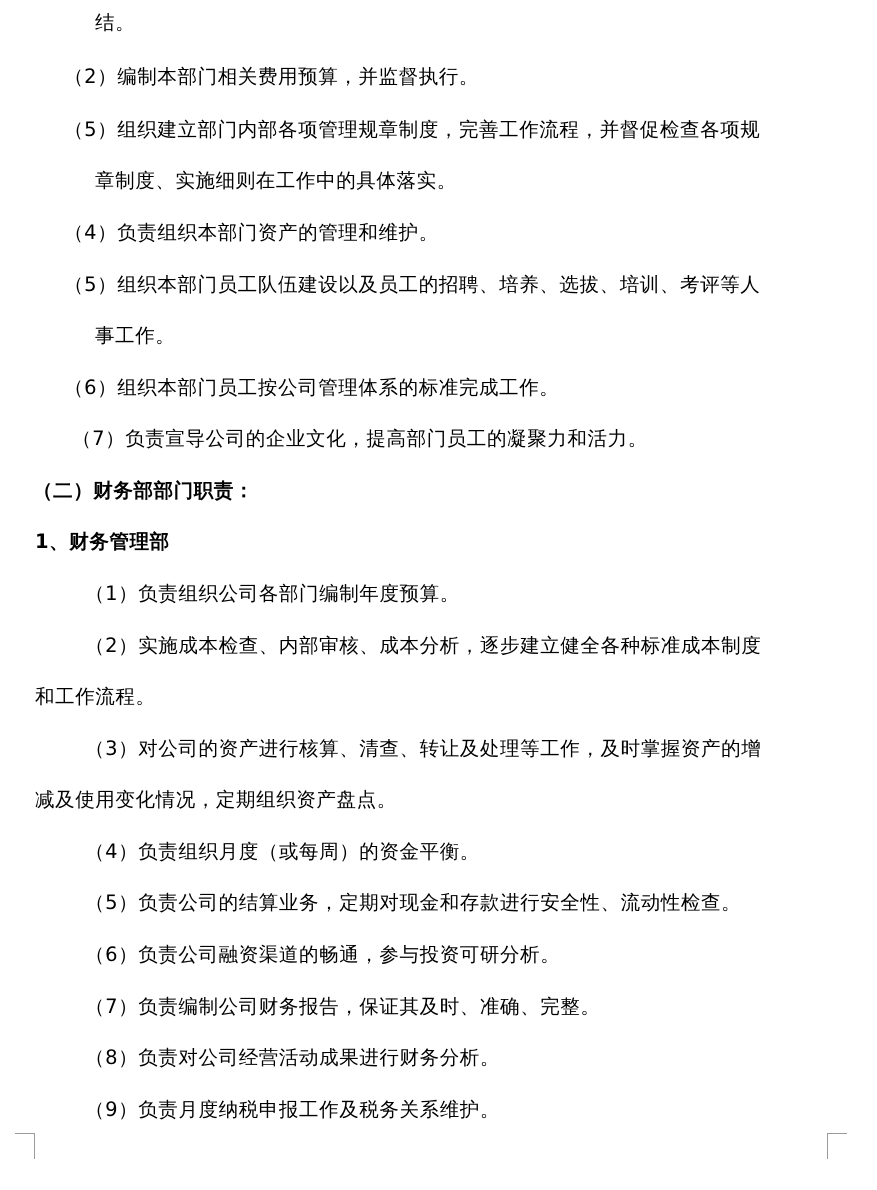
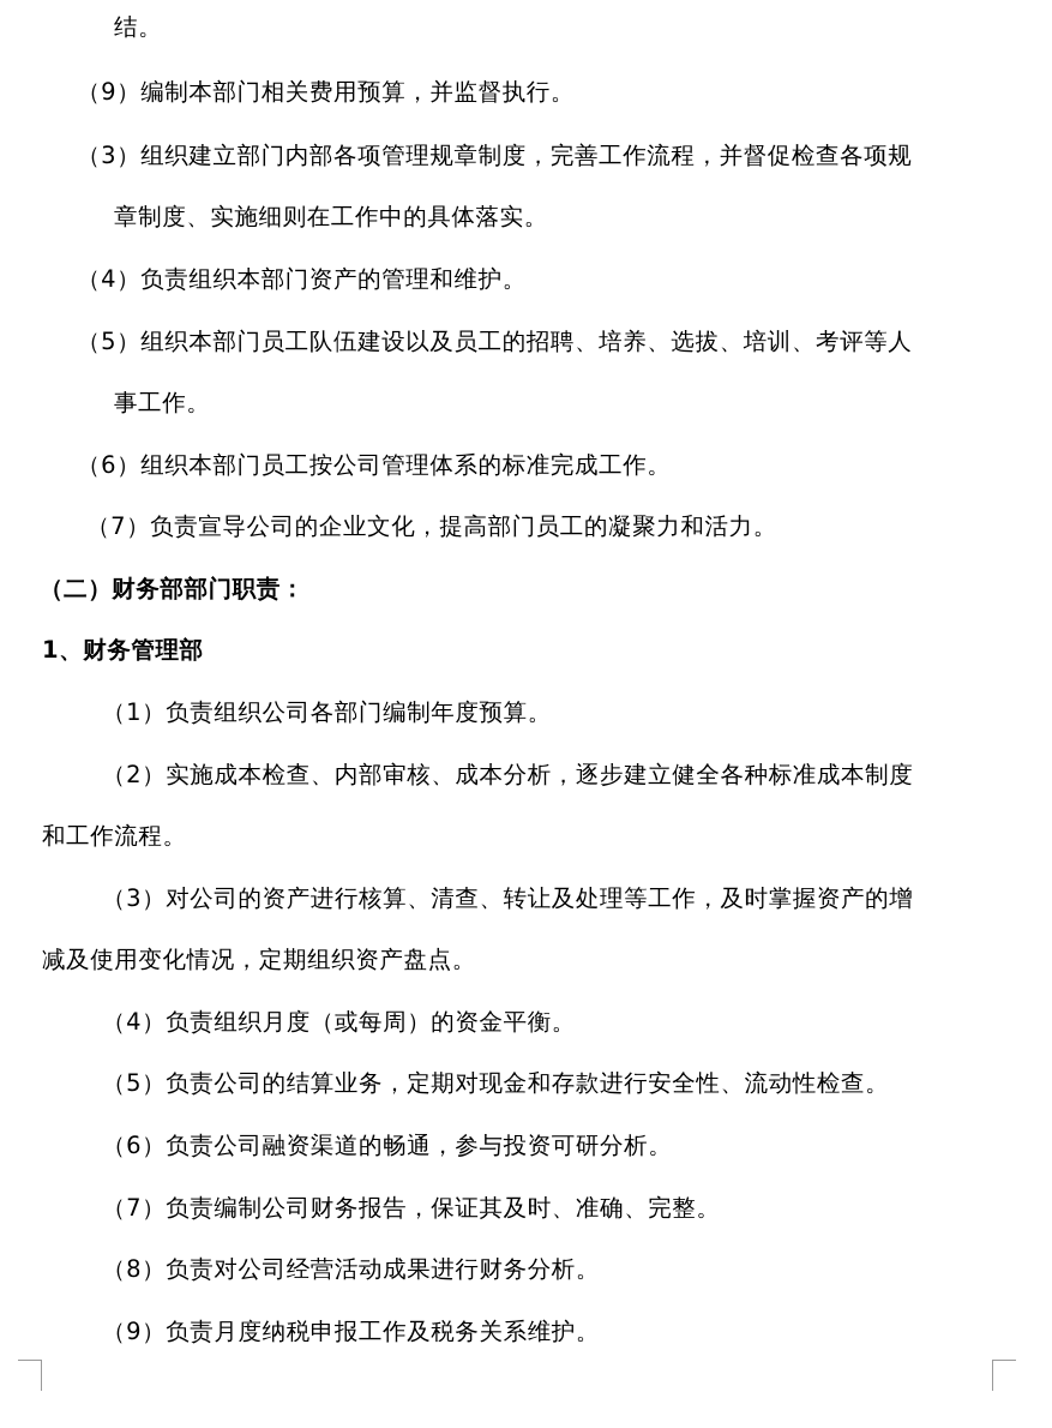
  结。
- （2）编制本部门相关费用预算，并监督执行。
+ （9）编制本部门相关费用预算，并监督执行。
- （5）组织建立部门内部各项管理规章制度，完善工作流程，并督促检查各项规
+ （3）组织建立部门内部各项管理规章制度，完善工作流程，并督促检查各项规
  章制度、实施细则在工作中的具体落实。
  （4）负责组织本部门资产的管理和维护。
  （5）组织本部门员工队伍建设以及员工的招聘、培养、选拔、培训、考评等人
  事工作。
  （6）组织本部门员工按公司管理体系的标准完成工作。
  （7）负责宣导公司的企业文化，提高部门员工的凝聚力和活力。
  （二）财务部部门职责：
  1、财务管理部
  （1）负责组织公司各部门编制年度预算。
  （2）实施成本检查、内部审核、成本分析，逐步建立健全各种标准成本制度
  和工作流程。
  （3）对公司的资产进行核算、清查、转让及处理等工作，及时掌握资产的增
  减及使用变化情况，定期组织资产盘点。
  （4）负责组织月度（或每周）的资金平衡。
  （5）负责公司的结算业务，定期对现金和存款进行安全性、流动性检查。
  （6）负责公司融资渠道的畅通，参与投资可研分析。
  （7）负责编制公司财务报告，保证其及时、准确、完整。
  （8）负责对公司经营活动成果进行财务分析。
  （9）负责月度纳税申报工作及税务关系维护。
